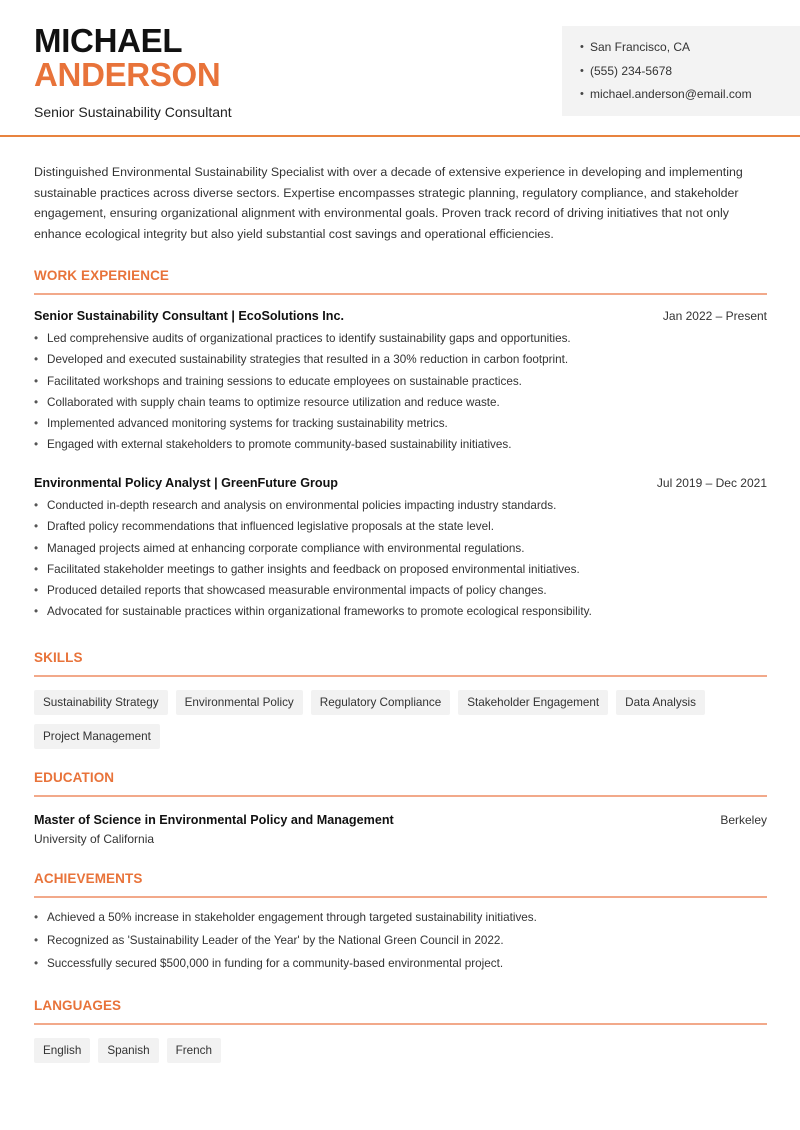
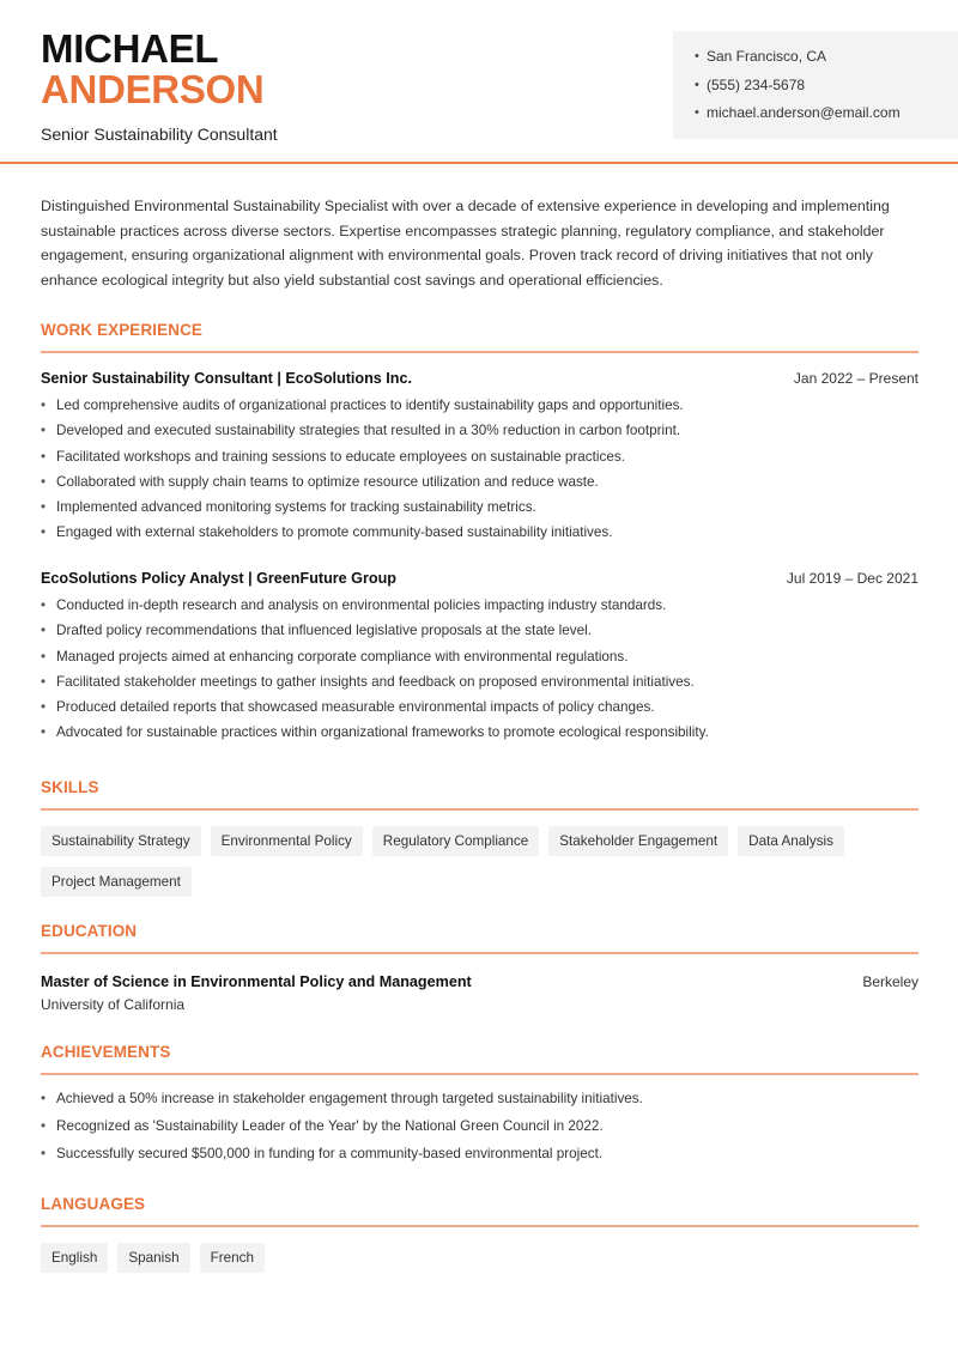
  MICHAEL
  ANDERSON
  Senior Sustainability Consultant
  •
  San Francisco, CA
  •
  (555) 234-5678
  •
  michael.anderson@email.com
  Distinguished Environmental Sustainability Specialist with over a decade of extensive experience in developing and implementing sustainable practices across diverse sectors. Expertise encompasses strategic planning, regulatory compliance, and stakeholder engagement, ensuring organizational alignment with environmental goals. Proven track record of driving initiatives that not only enhance ecological integrity but also yield substantial cost savings and operational efficiencies.
  WORK EXPERIENCE
  Senior Sustainability Consultant | EcoSolutions Inc.
  Jan 2022 – Present
  •
  Led comprehensive audits of organizational practices to identify sustainability gaps and opportunities.
  •
  Developed and executed sustainability strategies that resulted in a 30% reduction in carbon footprint.
  •
  Facilitated workshops and training sessions to educate employees on sustainable practices.
  •
  Collaborated with supply chain teams to optimize resource utilization and reduce waste.
  •
  Implemented advanced monitoring systems for tracking sustainability metrics.
  •
  Engaged with external stakeholders to promote community-based sustainability initiatives.
- Environmental Policy Analyst | GreenFuture Group
+ EcoSolutions Policy Analyst | GreenFuture Group
  Jul 2019 – Dec 2021
  •
  Conducted in-depth research and analysis on environmental policies impacting industry standards.
  •
  Drafted policy recommendations that influenced legislative proposals at the state level.
  •
  Managed projects aimed at enhancing corporate compliance with environmental regulations.
  •
  Facilitated stakeholder meetings to gather insights and feedback on proposed environmental initiatives.
  •
  Produced detailed reports that showcased measurable environmental impacts of policy changes.
  •
  Advocated for sustainable practices within organizational frameworks to promote ecological responsibility.
  SKILLS
  Sustainability Strategy
  Environmental Policy
  Regulatory Compliance
  Stakeholder Engagement
  Data Analysis
  Project Management
  EDUCATION
  Master of Science in Environmental Policy and Management
  Berkeley
  University of California
  ACHIEVEMENTS
  •
  Achieved a 50% increase in stakeholder engagement through targeted sustainability initiatives.
  •
  Recognized as 'Sustainability Leader of the Year' by the National Green Council in 2022.
  •
  Successfully secured $500,000 in funding for a community-based environmental project.
  LANGUAGES
  English
  Spanish
  French
